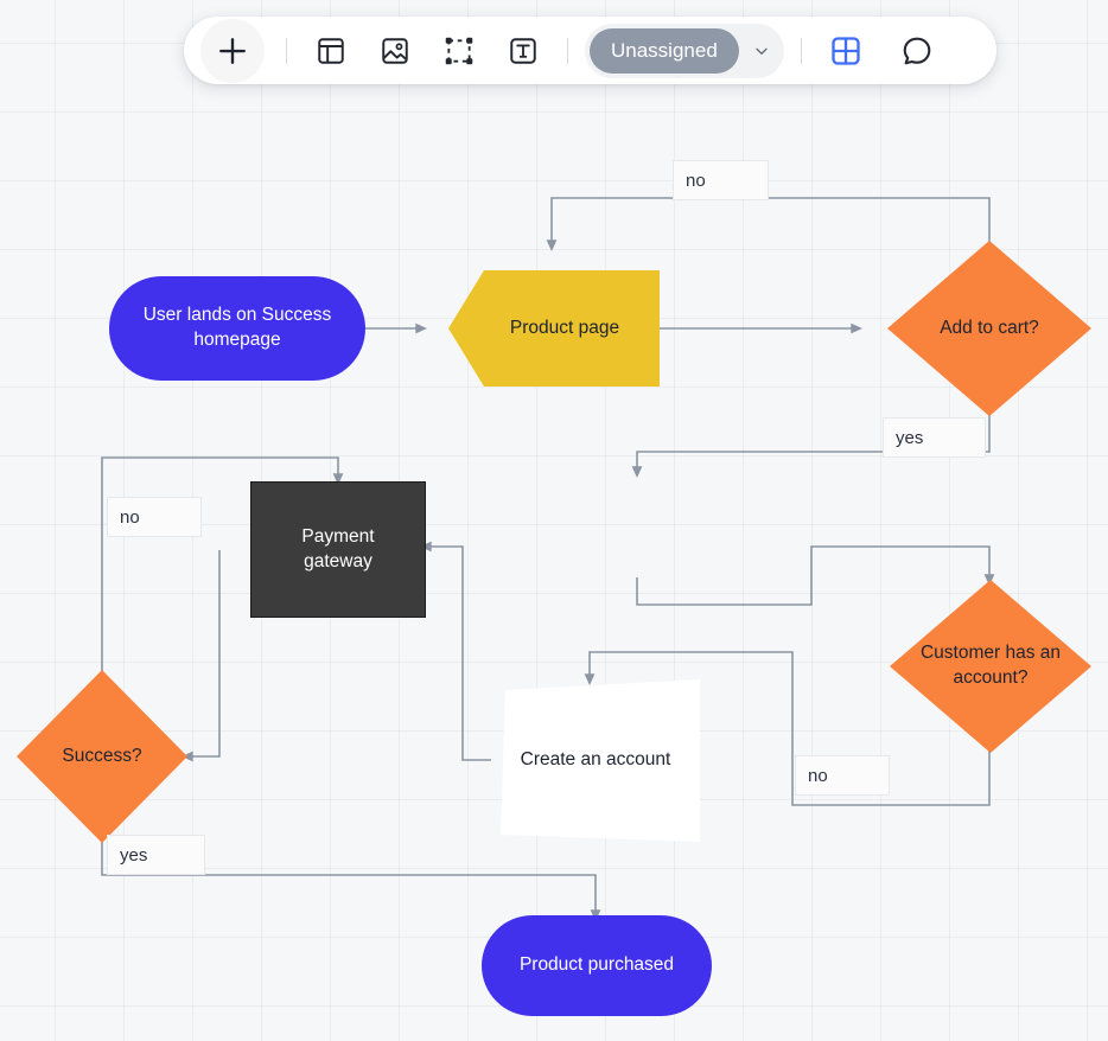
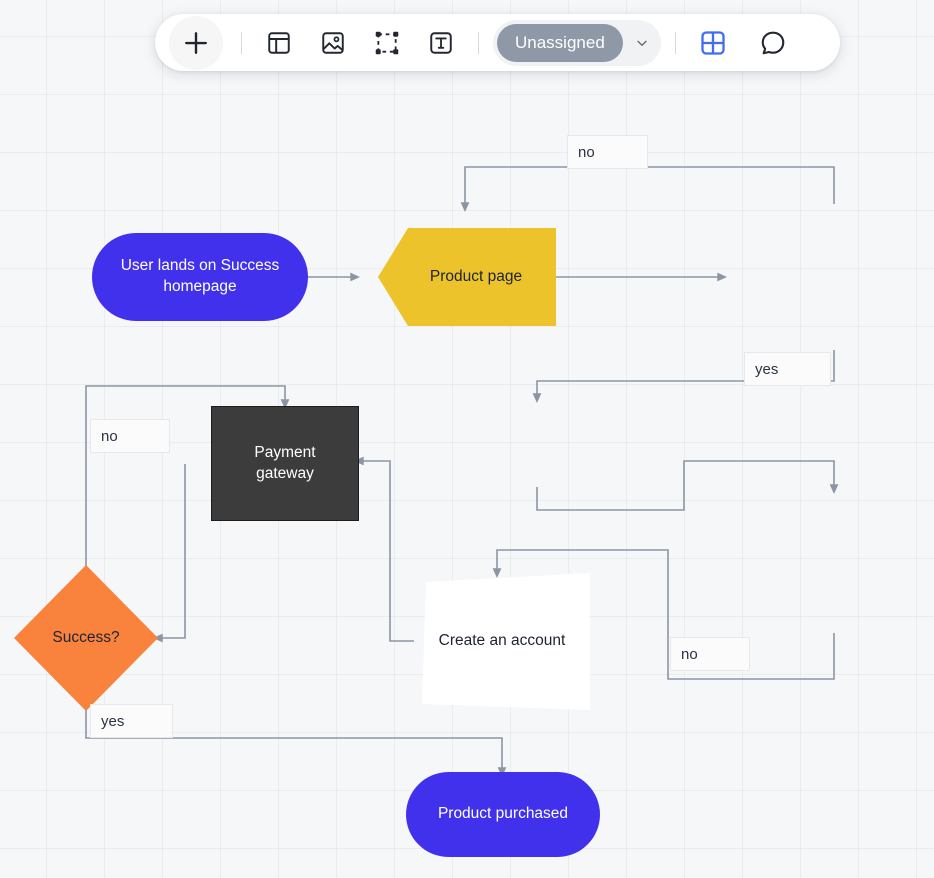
  User lands on Success homepage
  Product page
- Add to cart?
- Customer has an account?
  Create an account
  Payment gateway
  Success?
  Product purchased
  no
  yes
  no
  no
  yes
  Unassigned
